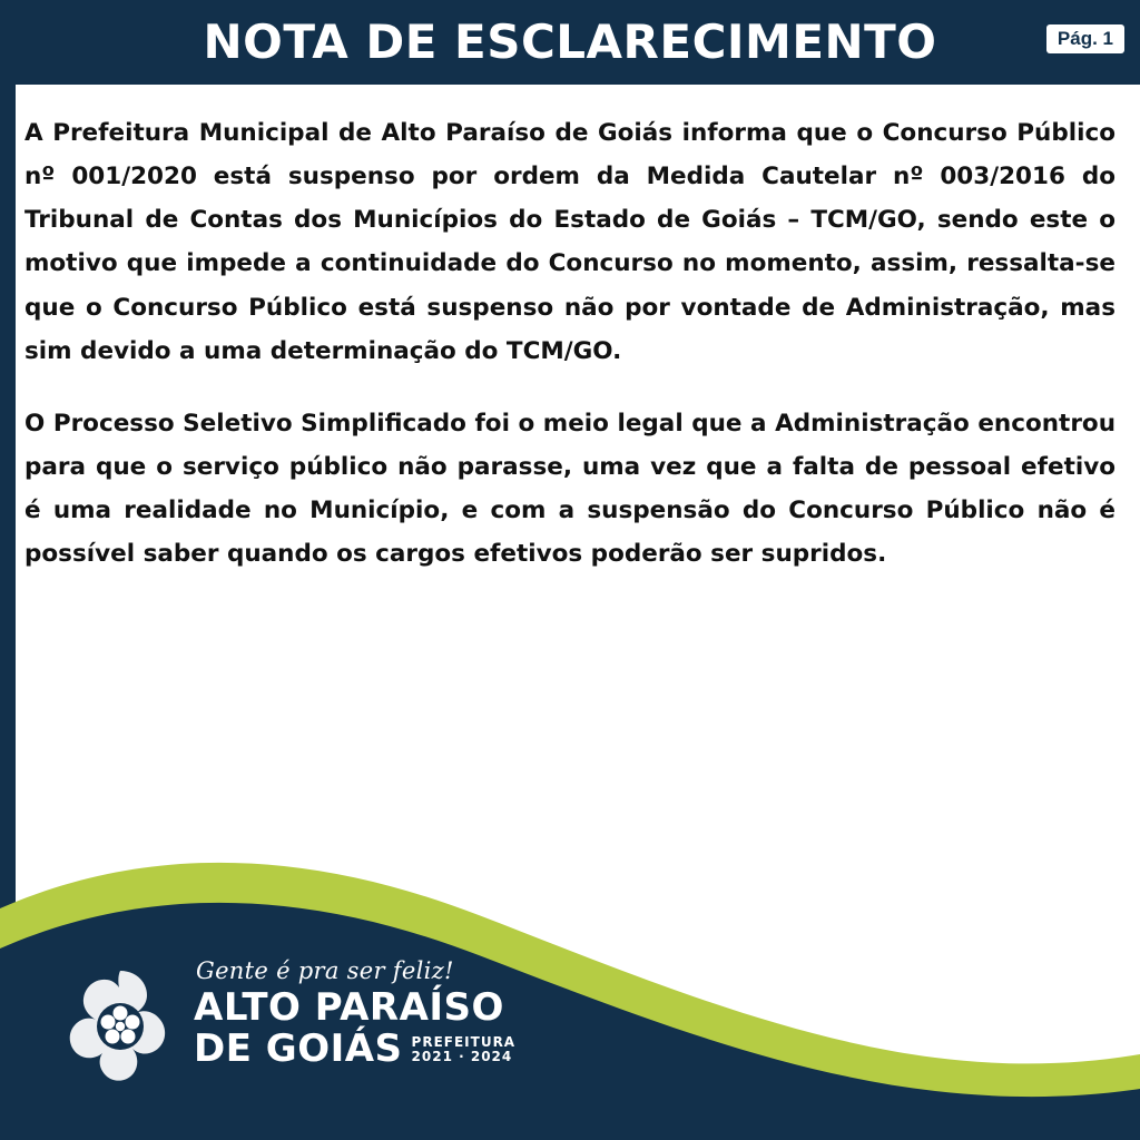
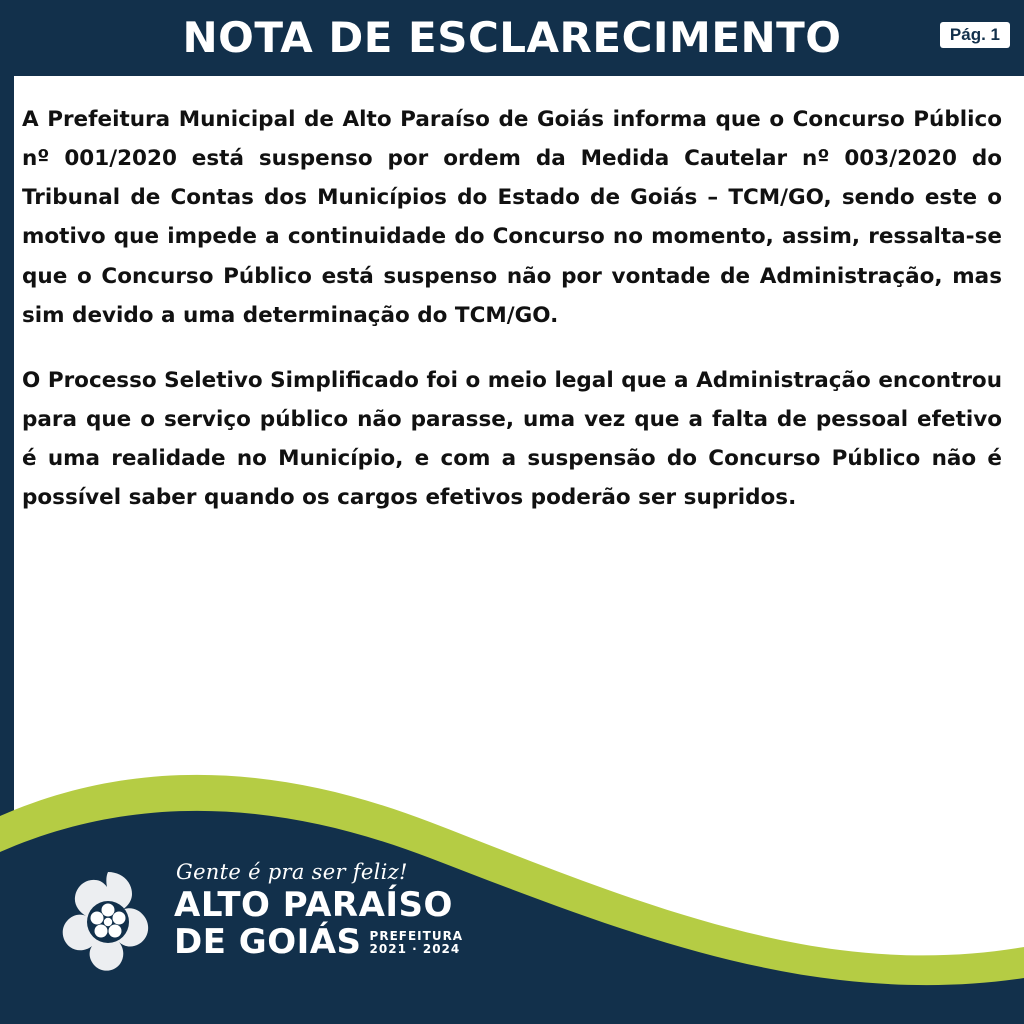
  NOTA DE ESCLARECIMENTO
  Pág. 1
- A Prefeitura Municipal de Alto Paraíso de Goiás informa que o Concurso Público nº 001/2020 está suspenso por ordem da Medida Cautelar nº 003/2016 do Tribunal de Contas dos Municípios do Estado de Goiás – TCM/GO, sendo este o motivo que impede a continuidade do Concurso no momento, assim, ressalta-se que o Concurso Público está suspenso não por vontade de Administração, mas sim devido a uma determinação do TCM/GO.
+ A Prefeitura Municipal de Alto Paraíso de Goiás informa que o Concurso Público nº 001/2020 está suspenso por ordem da Medida Cautelar nº 003/2020 do Tribunal de Contas dos Municípios do Estado de Goiás – TCM/GO, sendo este o motivo que impede a continuidade do Concurso no momento, assim, ressalta-se que o Concurso Público está suspenso não por vontade de Administração, mas sim devido a uma determinação do TCM/GO.
  O Processo Seletivo Simplificado foi o meio legal que a Administração encontrou para que o serviço público não parasse, uma vez que a falta de pessoal efetivo é uma realidade no Município, e com a suspensão do Concurso Público não é possível saber quando os cargos efetivos poderão ser supridos.
  Gente é pra ser feliz!
  ALTO PARAÍSO
  DE GOIÁS
  PREFEITURA
  2021 · 2024
